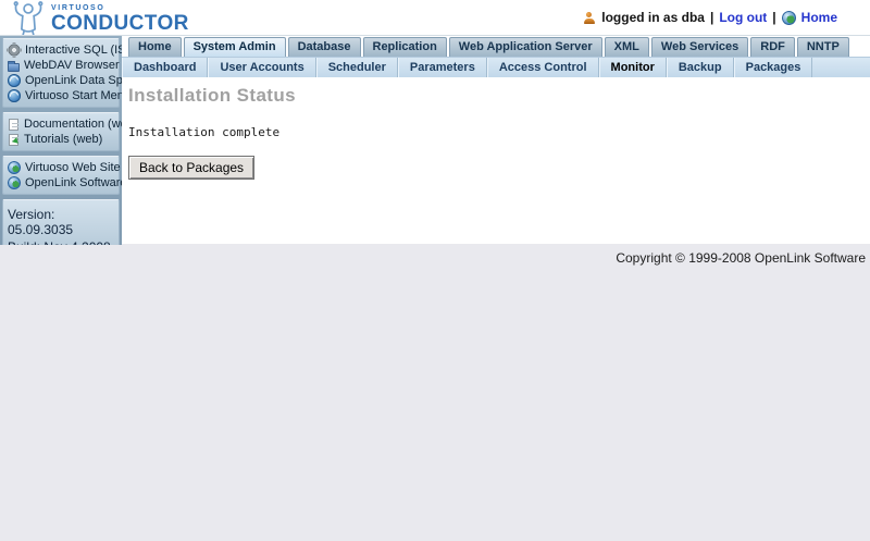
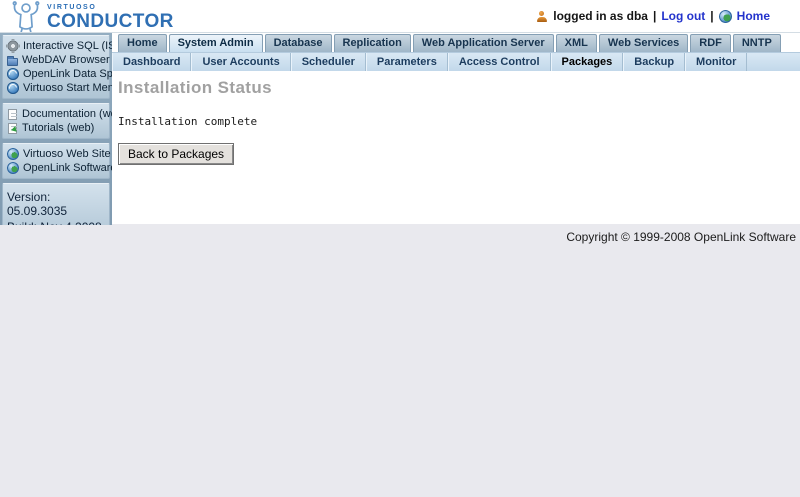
  CONDUCTOR
  logged in as dba
  |
  Log out
  |
  Home
  Interactive SQL (I
  WebDAV Browser
  OpenLink Data Sp
  Virtuoso Start Men
  Documentation (w
  Tutorials (web)
  Virtuoso Web Site
  OpenLink Softwar
  Version: 05.09.3035
  Home
  System Admin
  Database
  Replication
  Web Application Server
  XML
  Web Services
  RDF
  NNTP
  Dashboard
  User Accounts
  Scheduler
  Parameters
  Access Control
- Monitor
+ Packages
  Backup
- Packages
+ Monitor
  Installation Status
  Installation complete
  Back to Packages
  Copyright © 1999-2008 OpenLink Software
